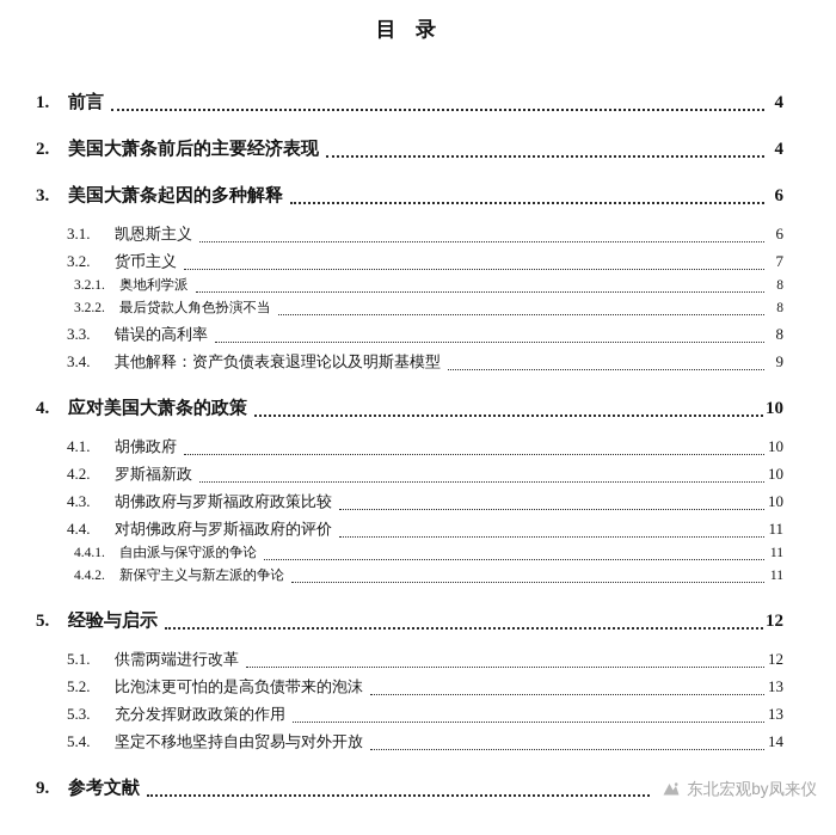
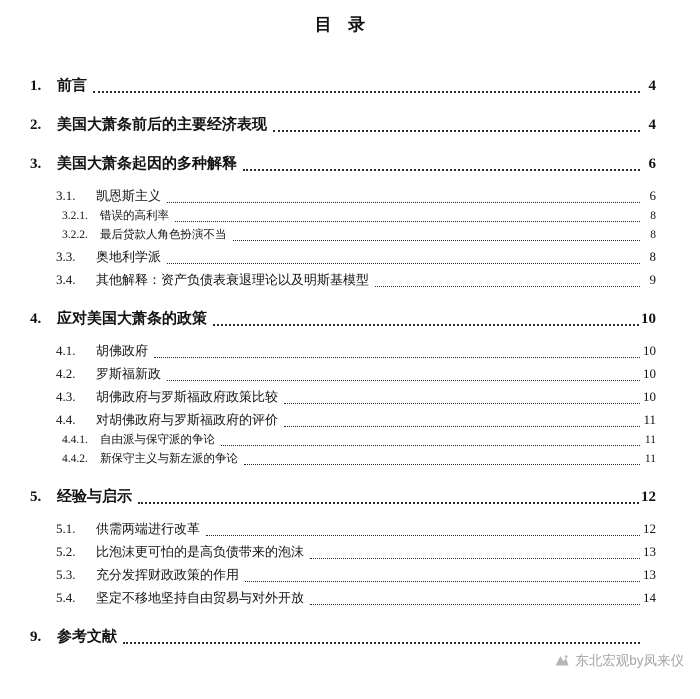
  目 录
  1.
  前言
  4
  2.
  美国大萧条前后的主要经济表现
  4
  3.
  美国大萧条起因的多种解释
  6
  3.1.
  凯恩斯主义
  6
- 3.2.
- 货币主义
- 7
  3.2.1.
- 奥地利学派
+ 错误的高利率
  8
  3.2.2.
  最后贷款人角色扮演不当
  8
  3.3.
- 错误的高利率
+ 奥地利学派
  8
  3.4.
  其他解释：资产负债表衰退理论以及明斯基模型
  9
  4.
  应对美国大萧条的政策
  10
  4.1.
  胡佛政府
  10
  4.2.
  罗斯福新政
  10
  4.3.
  胡佛政府与罗斯福政府政策比较
  10
  4.4.
  对胡佛政府与罗斯福政府的评价
  11
  4.4.1.
  自由派与保守派的争论
  11
  4.4.2.
  新保守主义与新左派的争论
  11
  5.
  经验与启示
  12
  5.1.
  供需两端进行改革
  12
  5.2.
  比泡沫更可怕的是高负债带来的泡沫
  13
  5.3.
  充分发挥财政政策的作用
  13
  5.4.
  坚定不移地坚持自由贸易与对外开放
  14
  9.
  参考文献
  东北宏观by凤来仪
